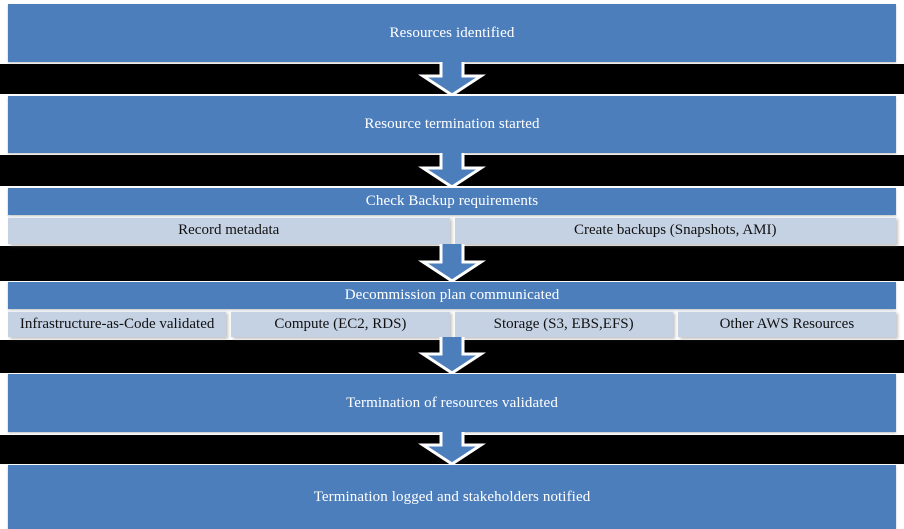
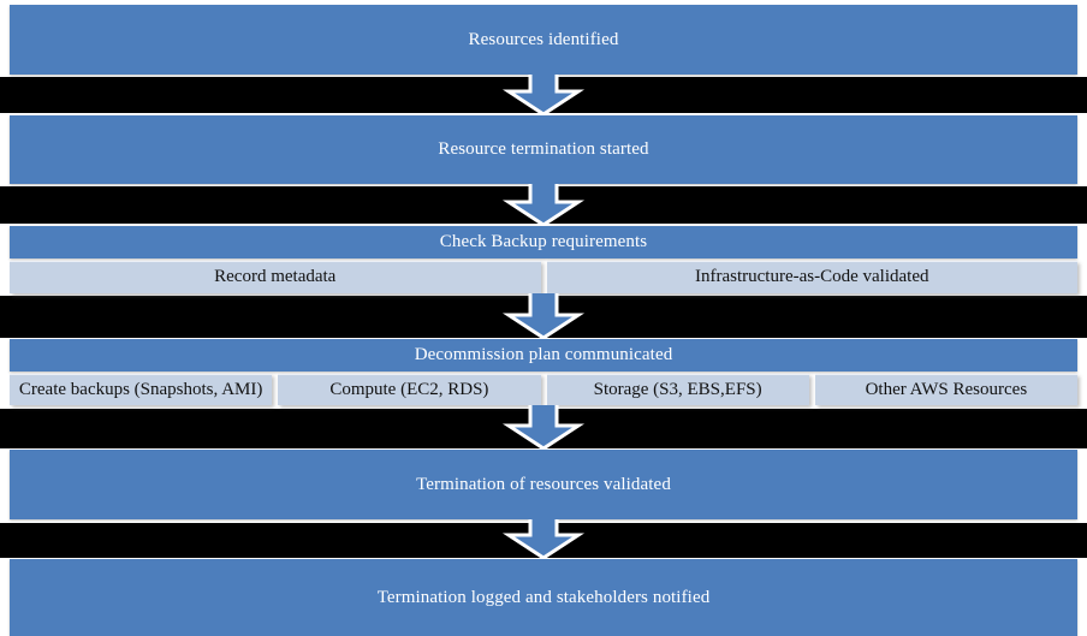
  Resources identified
  Resource termination started
  Check Backup requirements
  Record metadata
- Create backups (Snapshots, AMI)
+ Infrastructure-as-Code validated
  Decommission plan communicated
- Infrastructure-as-Code validated
+ Create backups (Snapshots, AMI)
  Compute (EC2, RDS)
  Storage (S3, EBS,EFS)
  Other AWS Resources
  Termination of resources validated
  Termination logged and stakeholders notified
